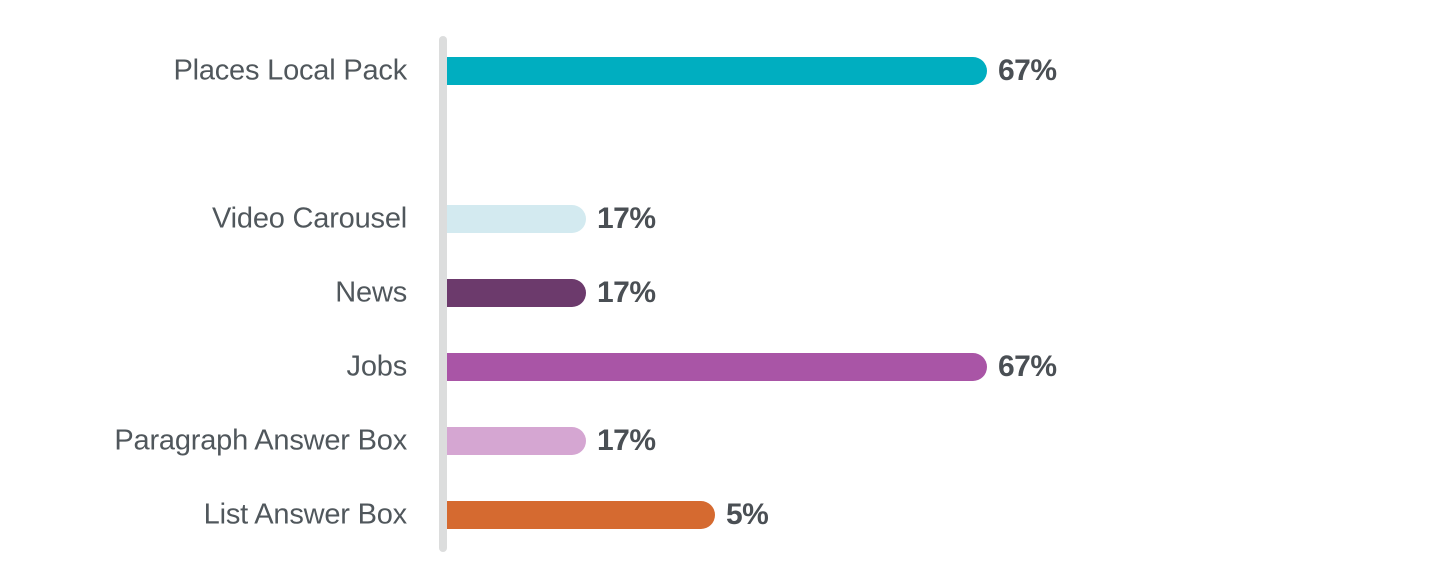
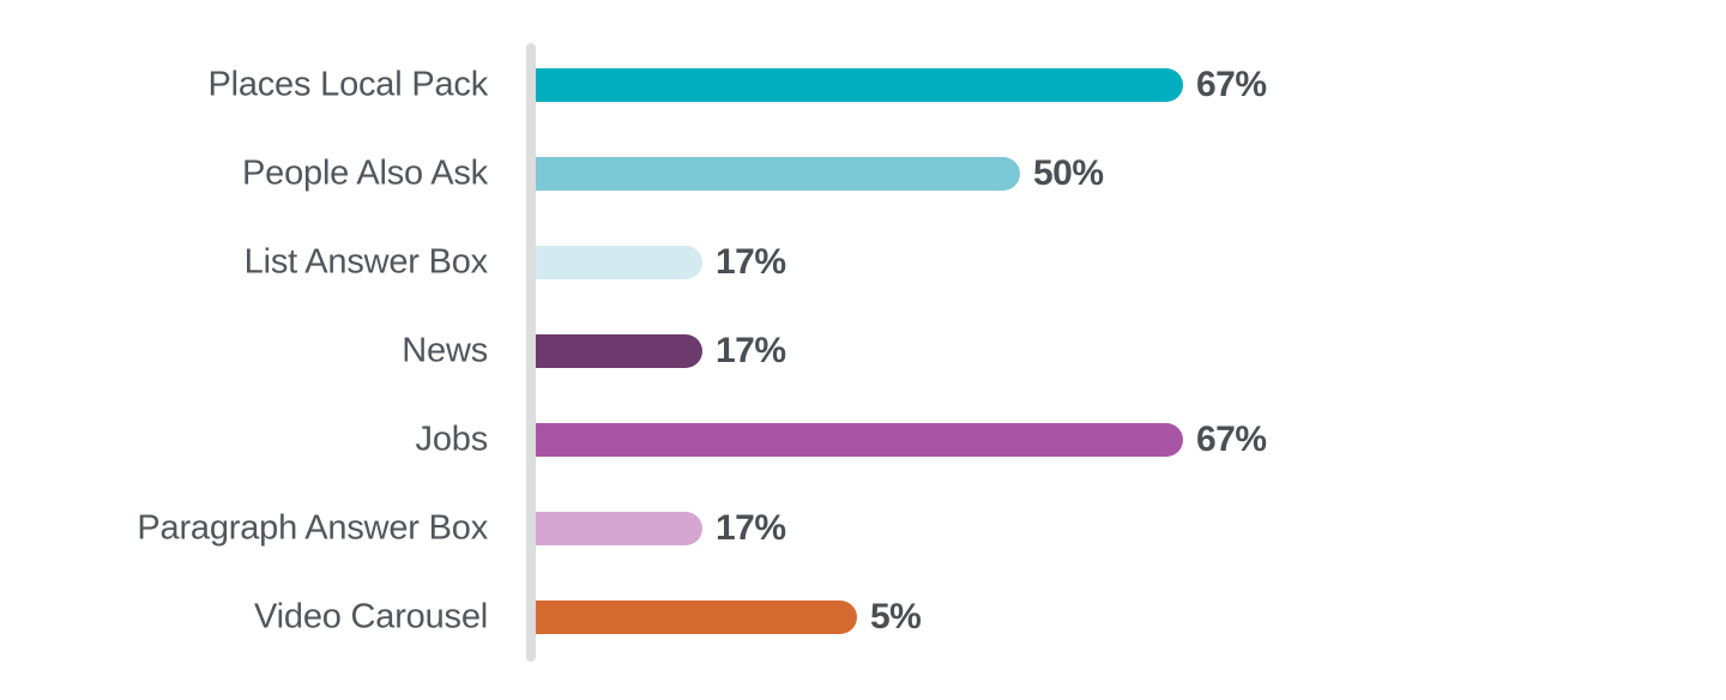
  Places Local Pack
  67%
+ People Also Ask
+ 50%
- Video Carousel
+ List Answer Box
  17%
  News
  17%
  Jobs
  67%
  Paragraph Answer Box
  17%
- List Answer Box
+ Video Carousel
  5%
